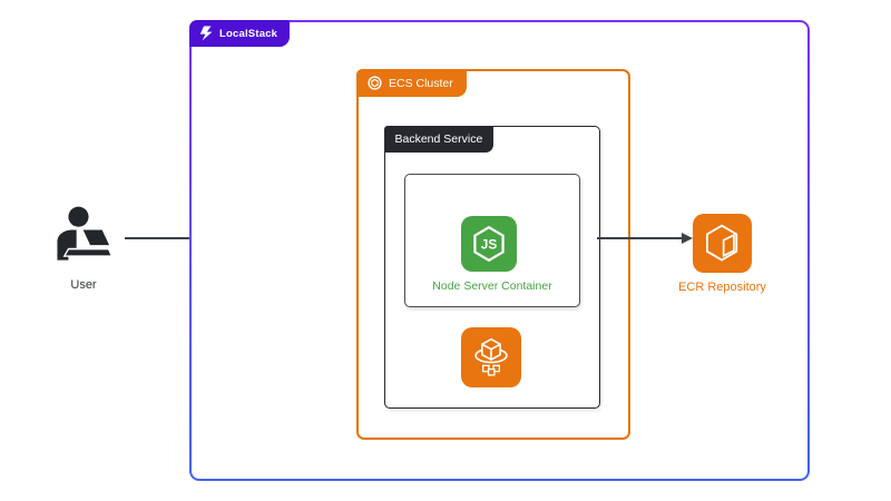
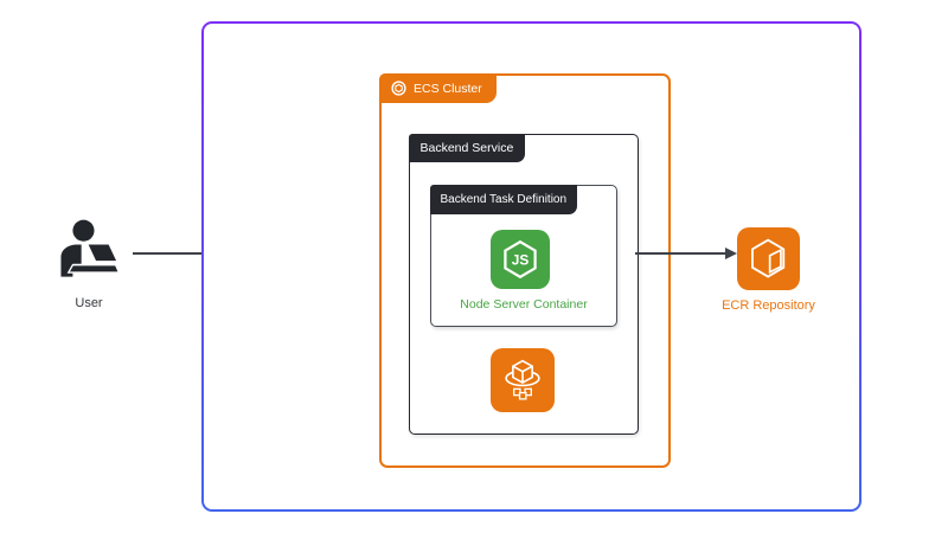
  User
- LocalStack
  ECS Cluster
  Backend Service
+ Backend Task Definition
  JS
  Node Server Container
  ECR Repository
